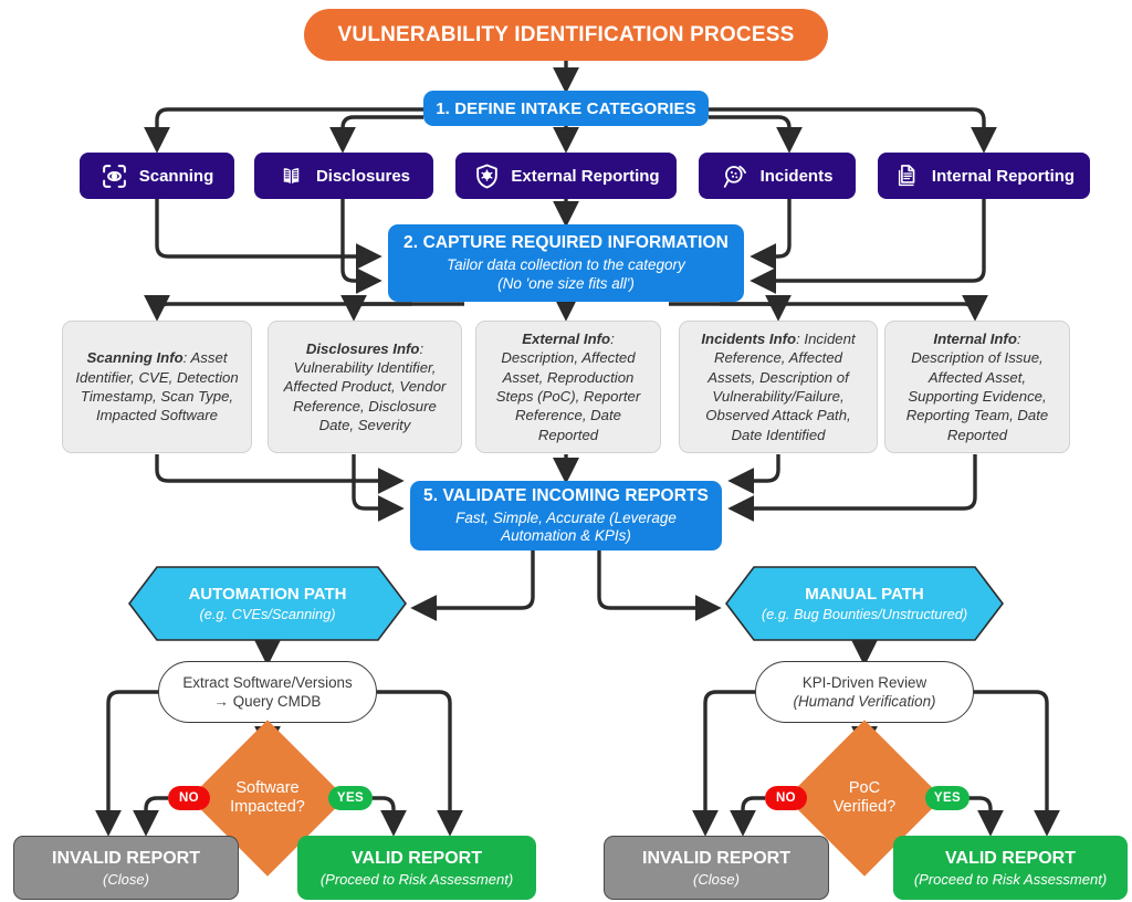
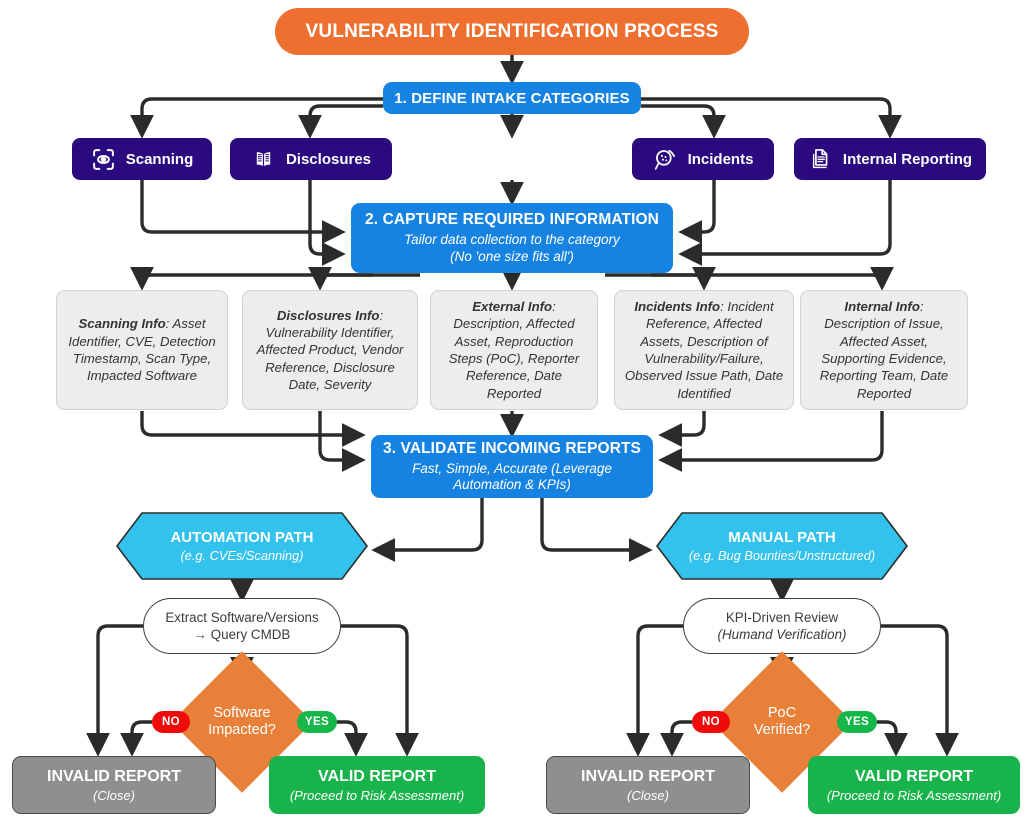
  VULNERABILITY IDENTIFICATION PROCESS
  1. DEFINE INTAKE CATEGORIES
  Scanning
  Disclosures
- External Reporting
  Incidents
  Internal Reporting
  2. CAPTURE REQUIRED INFORMATION
  Tailor data collection to the category
  (No 'one size fits all')
  Scanning Info: Asset Identifier, CVE, Detection Timestamp, Scan Type, Impacted Software
  Disclosures Info: Vulnerability Identifier, Affected Product, Vendor Reference, Disclosure Date, Severity
  External Info: Description, Affected Asset, Reproduction Steps (PoC), Reporter Reference, Date Reported
- Incidents Info: Incident Reference, Affected Assets, Description of Vulnerability/Failure, Observed Attack Path, Date Identified
+ Incidents Info: Incident Reference, Affected Assets, Description of Vulnerability/Failure, Observed Issue Path, Date Identified
  Internal Info: Description of Issue, Affected Asset, Supporting Evidence, Reporting Team, Date Reported
- 5. VALIDATE INCOMING REPORTS
+ 3. VALIDATE INCOMING REPORTS
  Fast, Simple, Accurate (Leverage
  Automation & KPIs)
  AUTOMATION PATH
  (e.g. CVEs/Scanning)
  MANUAL PATH
  (e.g. Bug Bounties/Unstructured)
  Extract Software/Versions
  → Query CMDB
  KPI-Driven Review
  (Humand Verification)
  Software
  Impacted?
  PoC
  Verified?
  NO
  YES
  NO
  YES
  INVALID REPORT
  (Close)
  VALID REPORT
  (Proceed to Risk Assessment)
  INVALID REPORT
  (Close)
  VALID REPORT
  (Proceed to Risk Assessment)
